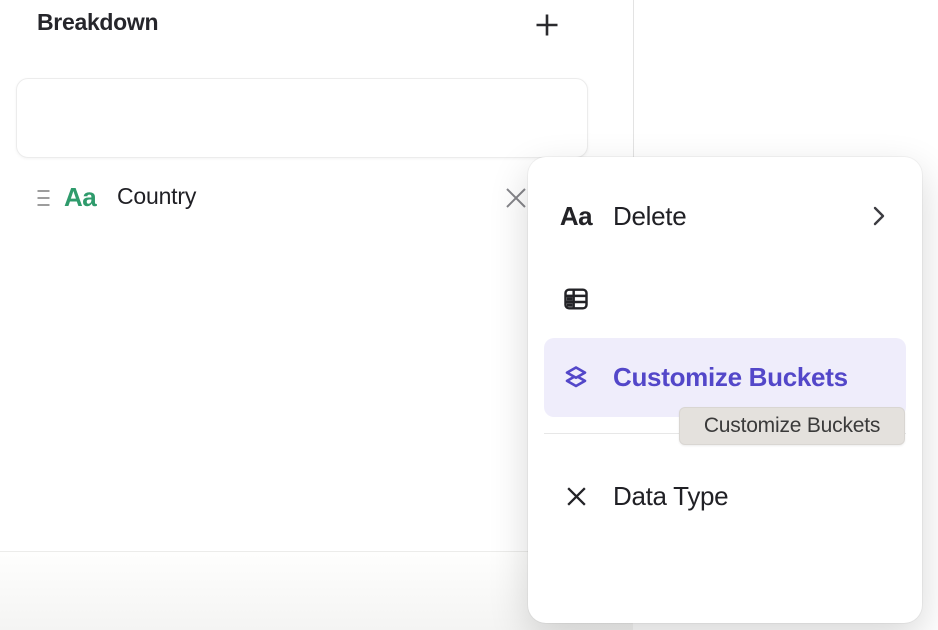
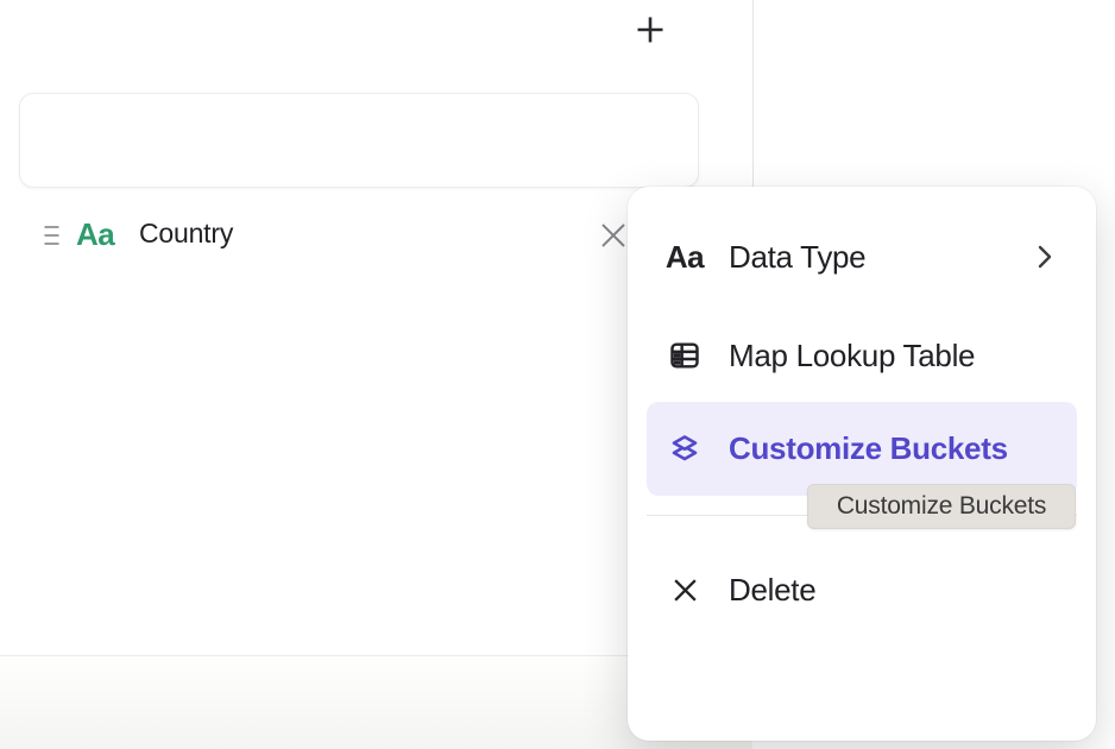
- Breakdown
  Aa
  Country
  Aa
- Delete
+ Data Type
+ Map Lookup Table
  Customize Buckets
- Data Type
+ Delete
  Customize Buckets
